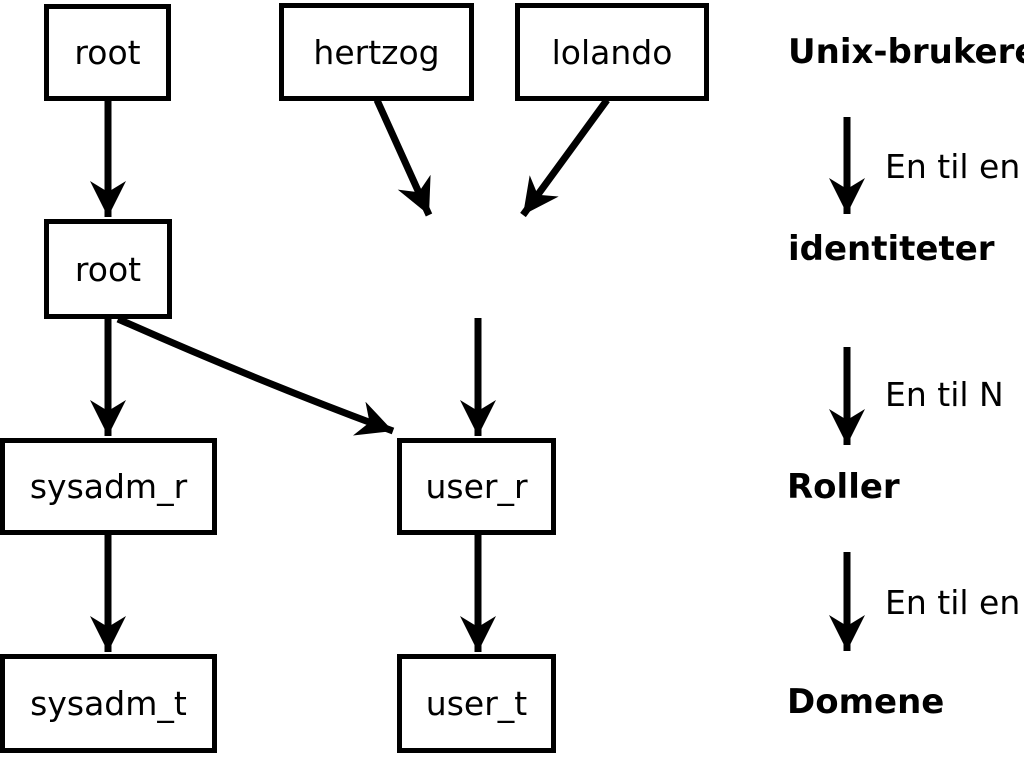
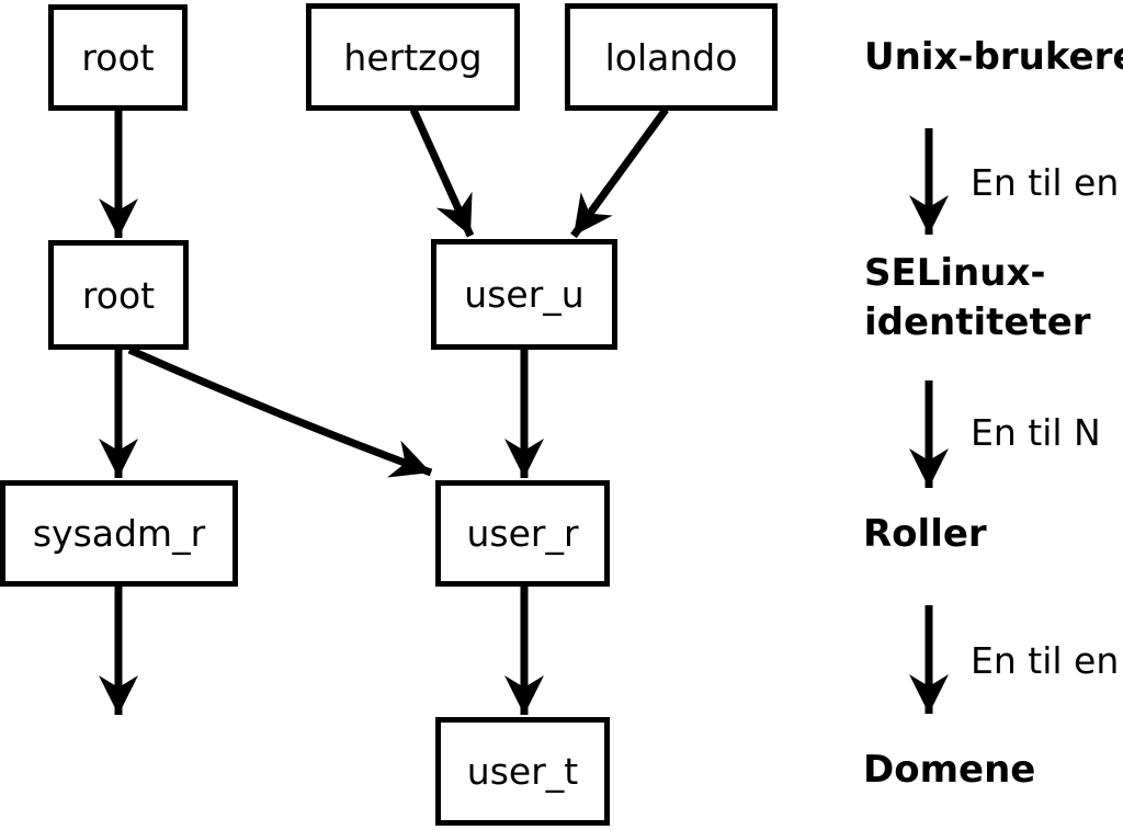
  root
  hertzog
  lolando
  root
+ user_u
  sysadm_r
  user_r
- sysadm_t
  user_t
  Unix-bruker
  En til en
+ SELinux-
  identiteter
  En til N
  Roller
  En til en
  Domene
